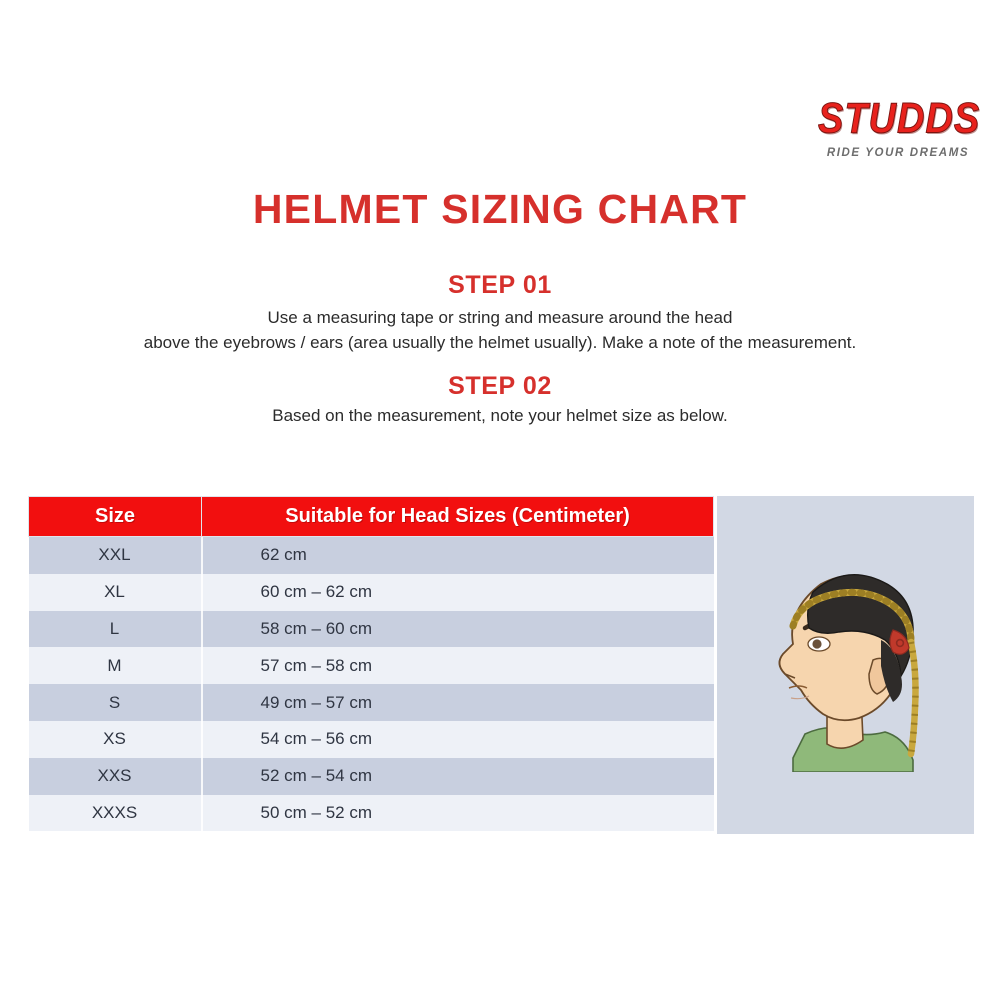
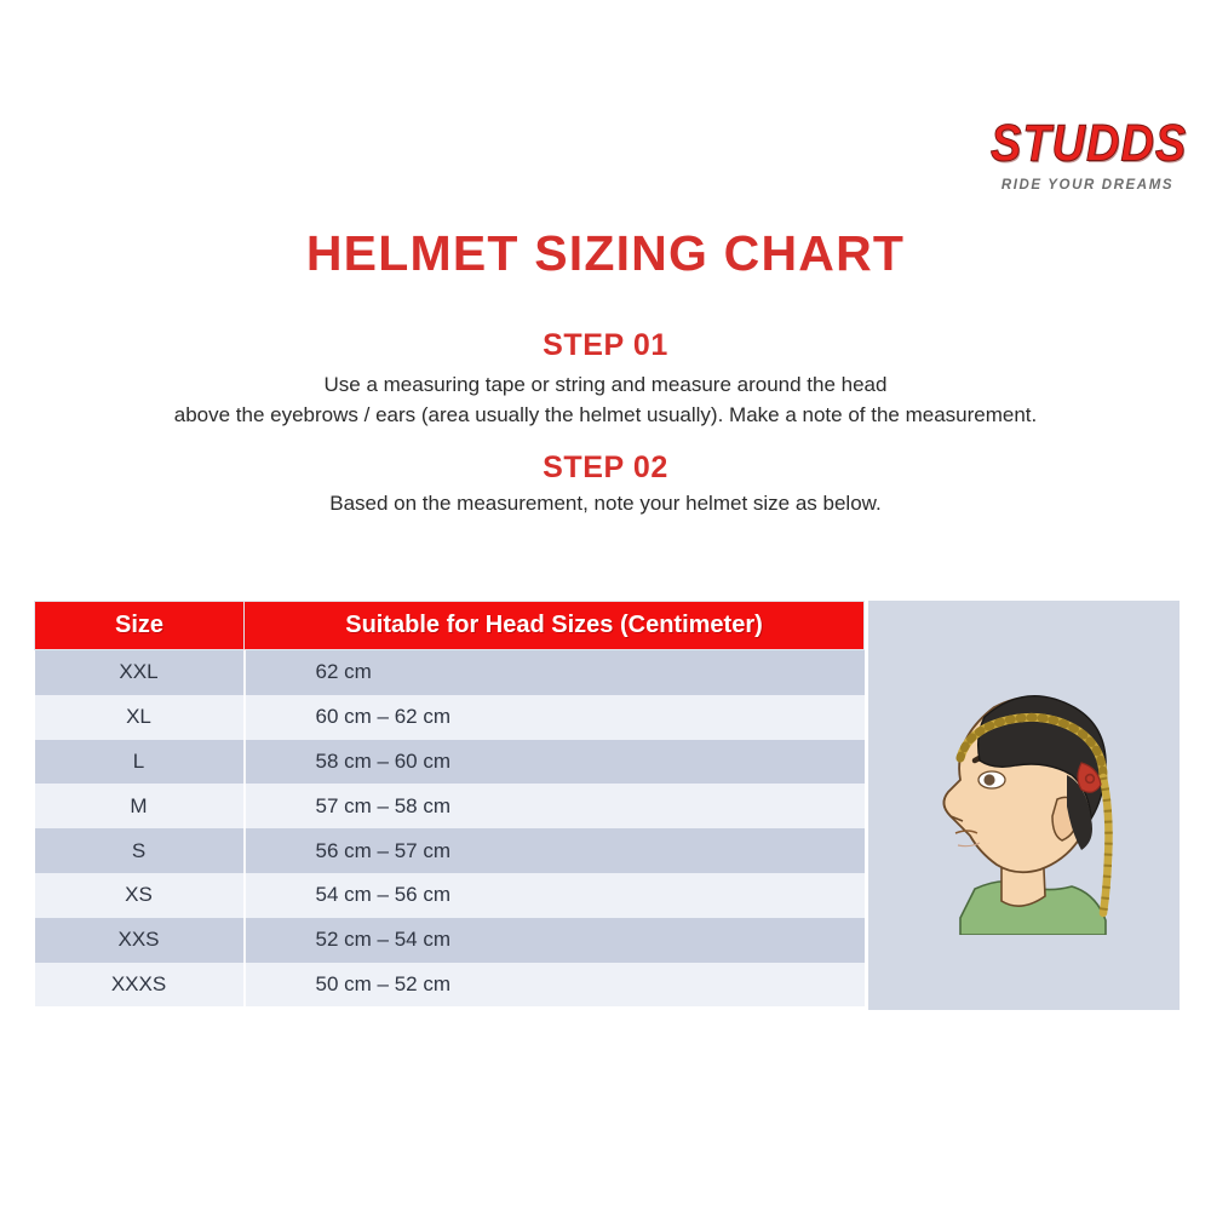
  STUDDS
  RIDE YOUR DREAMS
  HELMET SIZING CHART
  STEP 01
  Use a measuring tape or string and measure around the head
  above the eyebrows / ears (area usually the helmet usually). Make a note of the measurement.
  STEP 02
  Based on the measurement, note your helmet size as below.
  Size	Suitable for Head Sizes (Centimeter)
  XXL	62 cm
  XL	60 cm – 62 cm
  L	58 cm – 60 cm
  M	57 cm – 58 cm
- S	49 cm – 57 cm
+ S	56 cm – 57 cm
  XS	54 cm – 56 cm
  XXS	52 cm – 54 cm
  XXXS	50 cm – 52 cm
